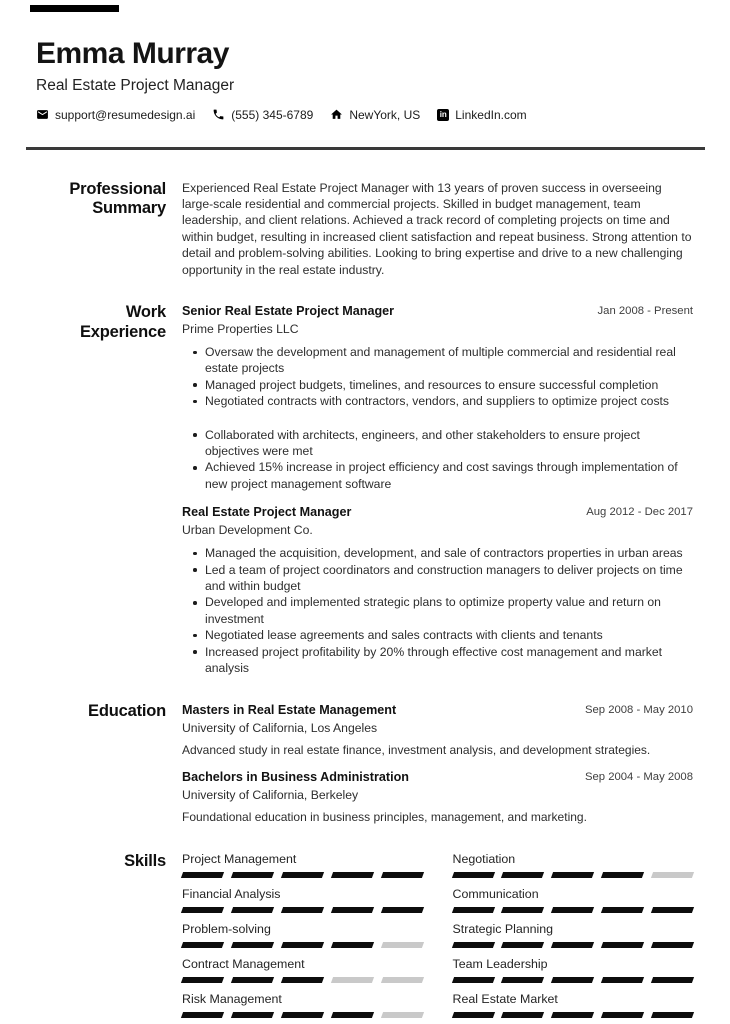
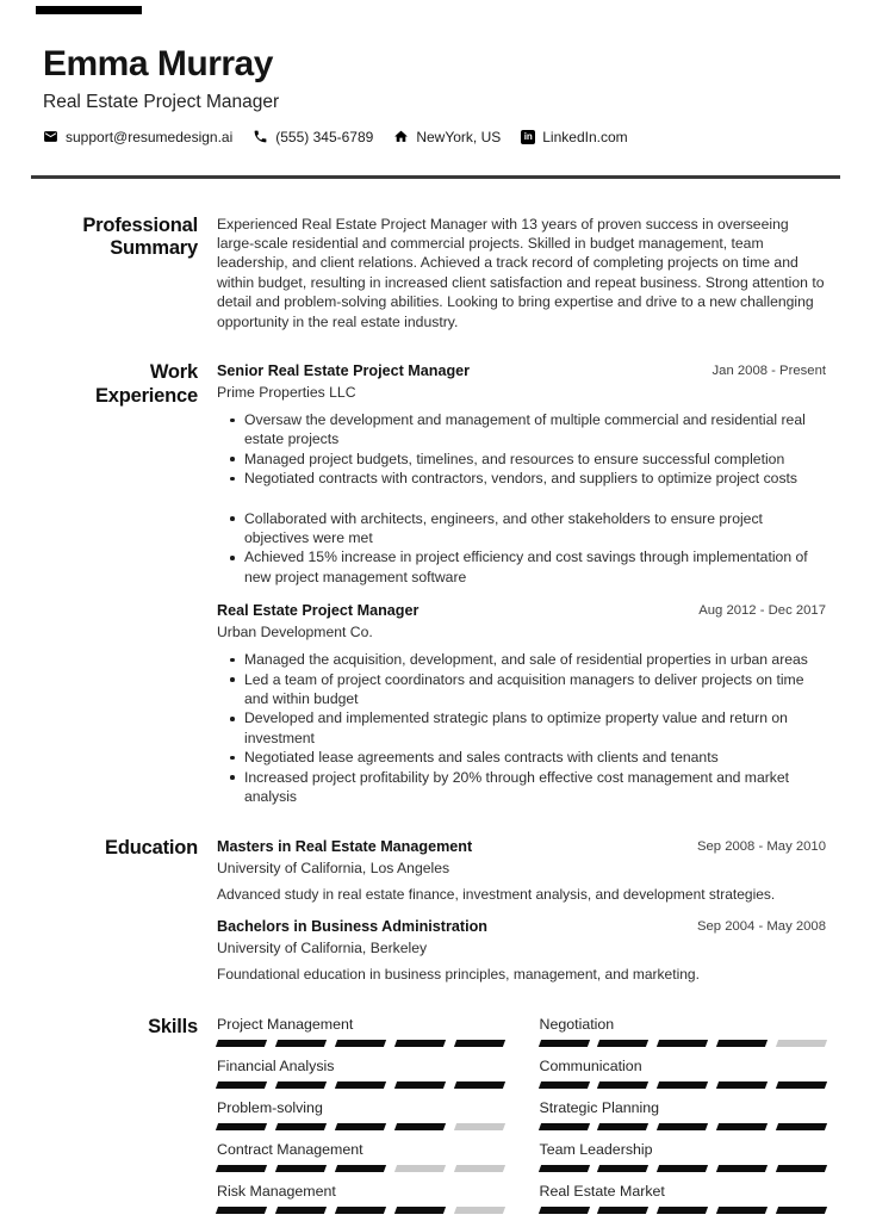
  Emma Murray
  Real Estate Project Manager
  support@resumedesign.ai
  (555) 345-6789
  NewYork, US
  in
  LinkedIn.com
  Professional Summary
  Experienced Real Estate Project Manager with 13 years of proven success in overseeing large-scale residential and commercial projects. Skilled in budget management, team leadership, and client relations. Achieved a track record of completing projects on time and within budget, resulting in increased client satisfaction and repeat business. Strong attention to detail and problem-solving abilities. Looking to bring expertise and drive to a new challenging opportunity in the real estate industry.
  Work Experience
  Senior Real Estate Project Manager
  Prime Properties LLC
  Jan 2008 - Present
  Oversaw the development and management of multiple commercial and residential real estate projects
  Managed project budgets, timelines, and resources to ensure successful completion
  Negotiated contracts with contractors, vendors, and suppliers to optimize project costs
  Collaborated with architects, engineers, and other stakeholders to ensure project objectives were met
  Achieved 15% increase in project efficiency and cost savings through implementation of new project management software
  Real Estate Project Manager
  Urban Development Co.
  Aug 2012 - Dec 2017
- Managed the acquisition, development, and sale of contractors properties in urban areas
+ Managed the acquisition, development, and sale of residential properties in urban areas
- Led a team of project coordinators and construction managers to deliver projects on time and within budget
+ Led a team of project coordinators and acquisition managers to deliver projects on time and within budget
  Developed and implemented strategic plans to optimize property value and return on investment
  Negotiated lease agreements and sales contracts with clients and tenants
  Increased project profitability by 20% through effective cost management and market analysis
  Education
  Masters in Real Estate Management
  University of California, Los Angeles
  Sep 2008 - May 2010
  Advanced study in real estate finance, investment analysis, and development strategies.
  Bachelors in Business Administration
  University of California, Berkeley
  Sep 2004 - May 2008
  Foundational education in business principles, management, and marketing.
  Skills
  Project Management
  Financial Analysis
  Problem-solving
  Contract Management
  Risk Management
  Negotiation
  Communication
  Strategic Planning
  Team Leadership
  Real Estate Market
